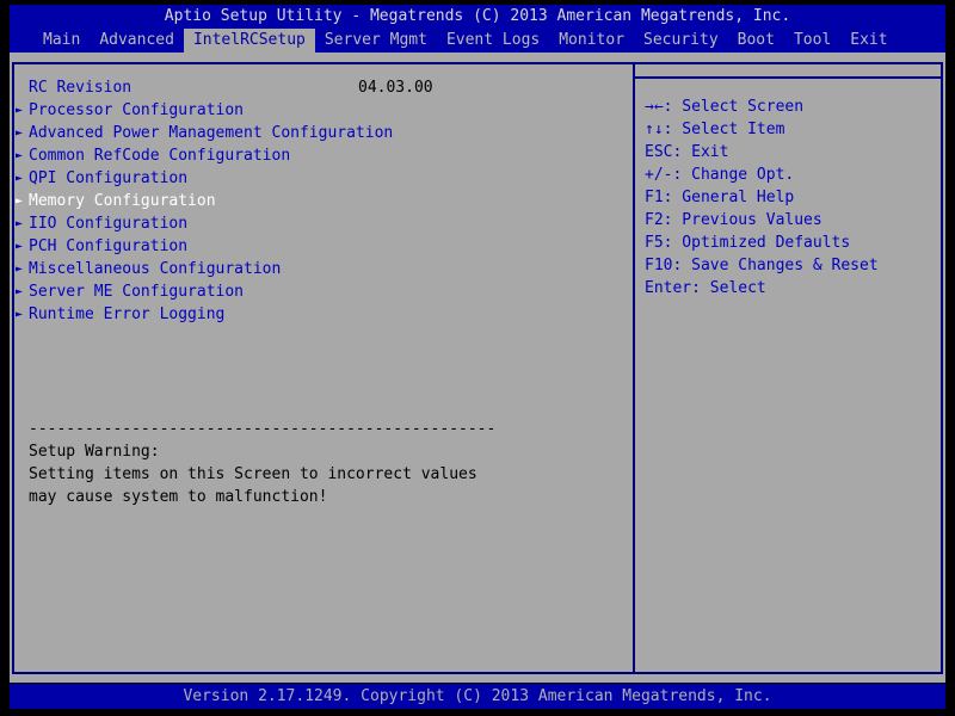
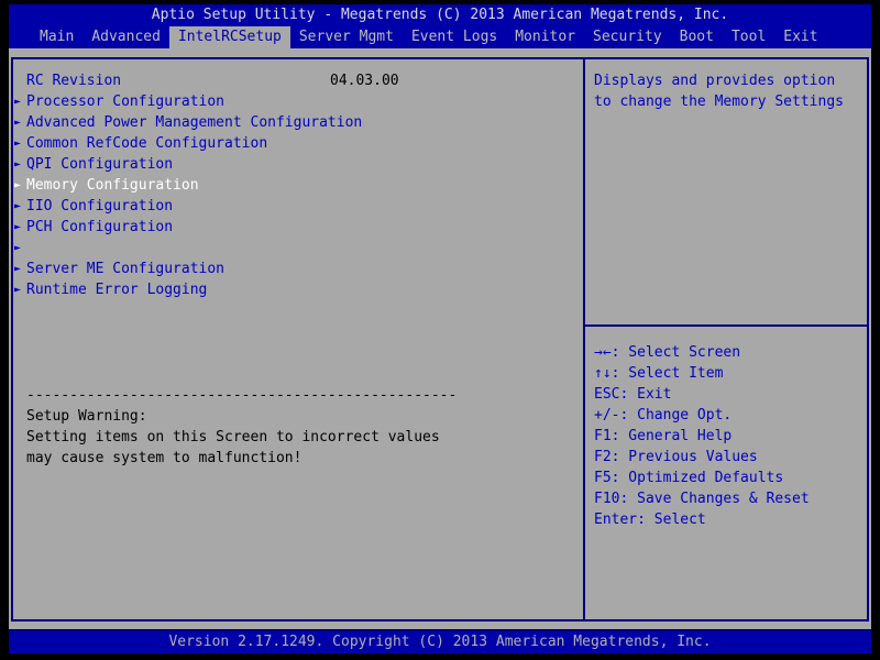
  Aptio Setup Utility - Megatrends (C) 2013 American Megatrends, Inc.
  Main
  Advanced
  IntelRCSetup
  Server Mgmt
  Event Logs
  Monitor
  Security
  Boot
  Tool
  Exit
  RC Revision
  04.03.00
  ►
  Processor Configuration
  ►
  Advanced Power Management Configuration
  ►
  Common RefCode Configuration
  ►
  QPI Configuration
  ►
  Memory Configuration
  ►
  IIO Configuration
  ►
  PCH Configuration
  ►
- Miscellaneous Configuration
  ►
  Server ME Configuration
  ►
  Runtime Error Logging
  --------------------------------------------------
  Setup Warning:
  Setting items on this Screen to incorrect values
  may cause system to malfunction!
+ Displays and provides option
+ to change the Memory Settings
  →←: Select Screen
  ↑↓: Select Item
  ESC: Exit
  +/-: Change Opt.
  F1: General Help
  F2: Previous Values
  F5: Optimized Defaults
  F10: Save Changes & Reset
  Enter: Select
  Version 2.17.1249. Copyright (C) 2013 American Megatrends, Inc.
